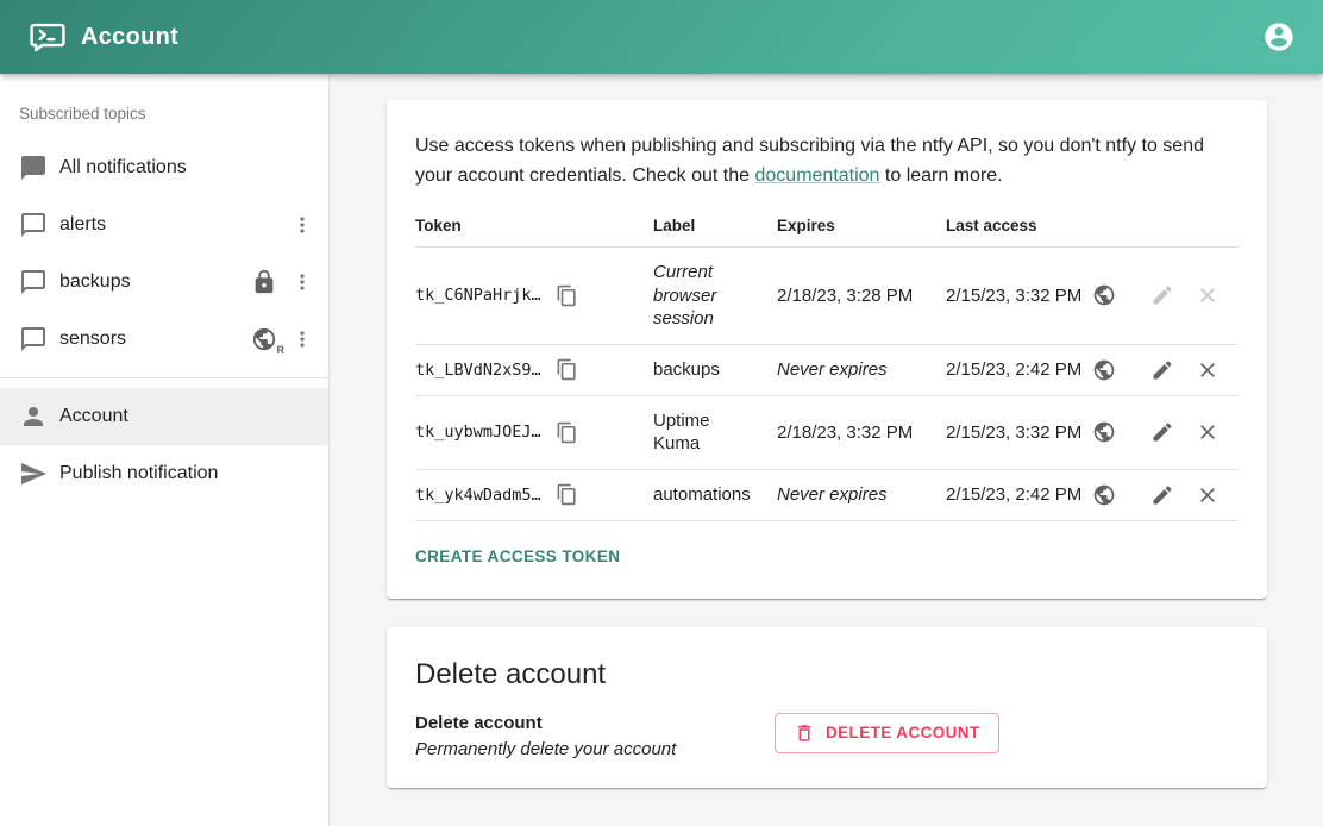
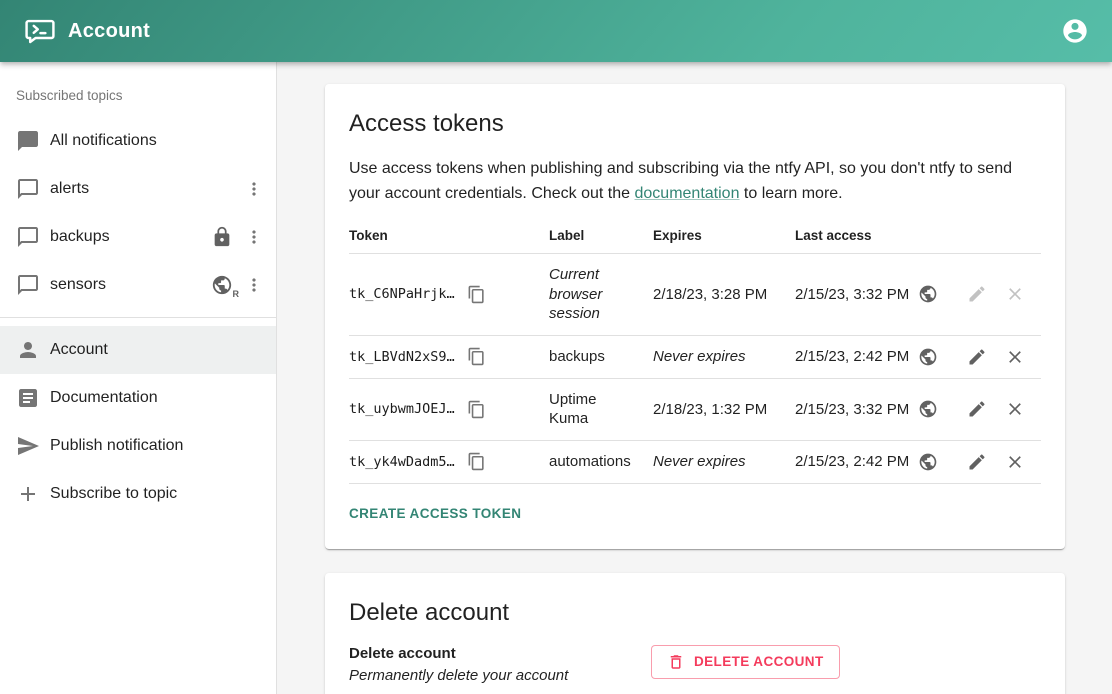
  Account
  Subscribed topics
  All notifications
  alerts
  backups
  sensors
  R
  Account
+ Documentation
  Publish notification
+ Subscribe to topic
+ Access tokens
  Use access tokens when publishing and subscribing via the ntfy API, so you don't ntfy to send your account credentials. Check out the documentation to learn more.
  Token	Label	Expires	Last access
  tk_C6NPaHrjk…	Current browser session	2/18/23, 3:28 PM	2/15/23, 3:32 PM
  tk_LBVdN2xS9…	backups	Never expires	2/15/23, 2:42 PM
- tk_uybwmJOEJ…	Uptime Kuma	2/18/23, 3:32 PM	2/15/23, 3:32 PM
+ tk_uybwmJOEJ…	Uptime Kuma	2/18/23, 1:32 PM	2/15/23, 3:32 PM
  tk_yk4wDadm5…	automations	Never expires	2/15/23, 2:42 PM
  CREATE ACCESS TOKEN
  Delete account
  Delete account
  Permanently delete your account
  DELETE ACCOUNT
